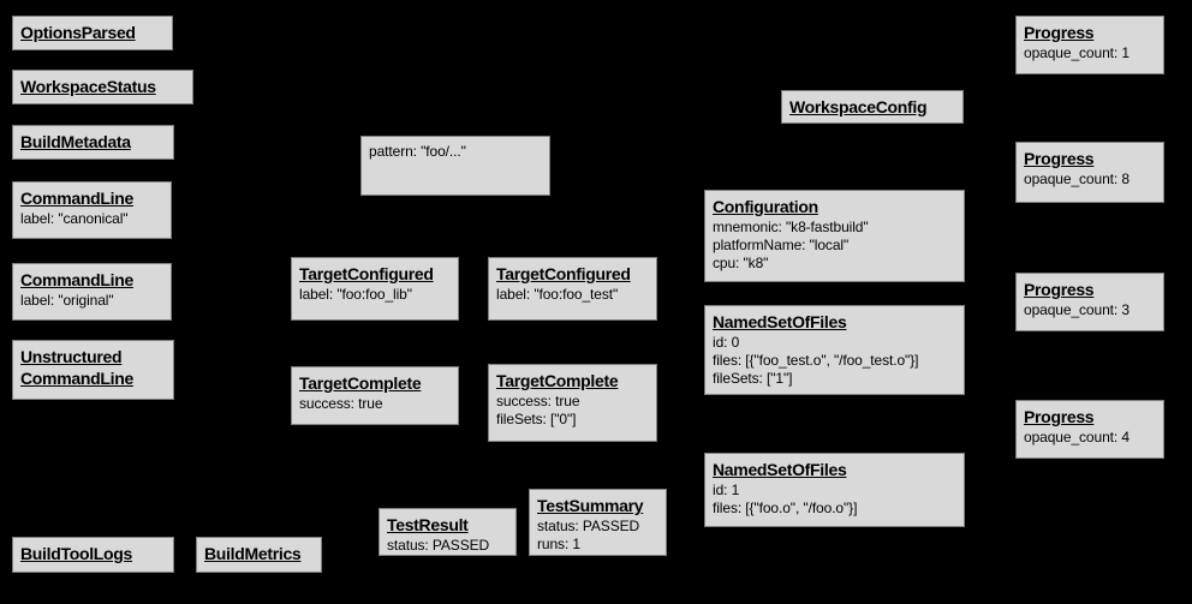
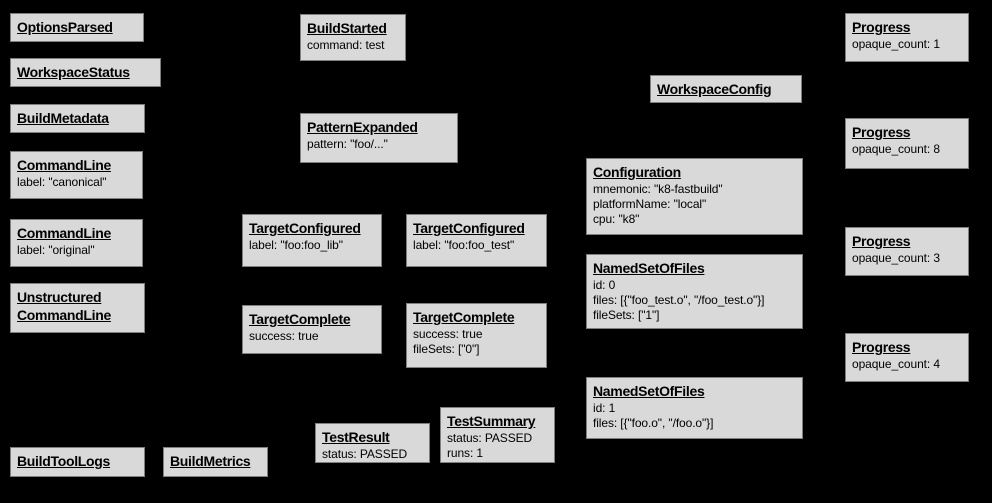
  OptionsParsed
  WorkspaceStatus
  BuildMetadata
  CommandLine
  label: "canonical"
  CommandLine
  label: "original"
  Unstructured
  CommandLine
  BuildToolLogs
  BuildMetrics
+ BuildStarted
+ command: test
+ PatternExpanded
  pattern: "foo/..."
  TargetConfigured
  label: "foo:foo_lib"
  TargetConfigured
  label: "foo:foo_test"
  TargetComplete
  success: true
  TargetComplete
  success: true
  fileSets: ["0"]
  TestResult
  status: PASSED
  TestSummary
  status: PASSED
  runs: 1
  WorkspaceConfig
  Configuration
  mnemonic: "k8-fastbuild"
  platformName: "local"
  cpu: "k8"
  NamedSetOfFiles
  id: 0
  files: [{"foo_test.o", "/foo_test.o"}]
  fileSets: ["1"]
  NamedSetOfFiles
  id: 1
  files: [{"foo.o", "/foo.o"}]
  Progress
  opaque_count: 1
  Progress
  opaque_count: 8
  Progress
  opaque_count: 3
  Progress
  opaque_count: 4
